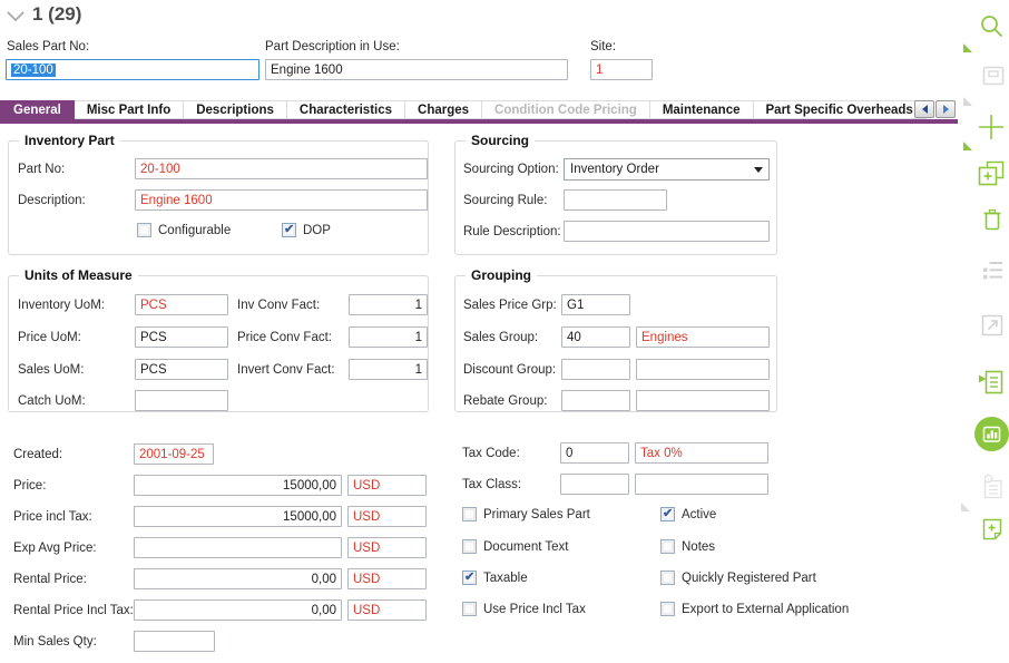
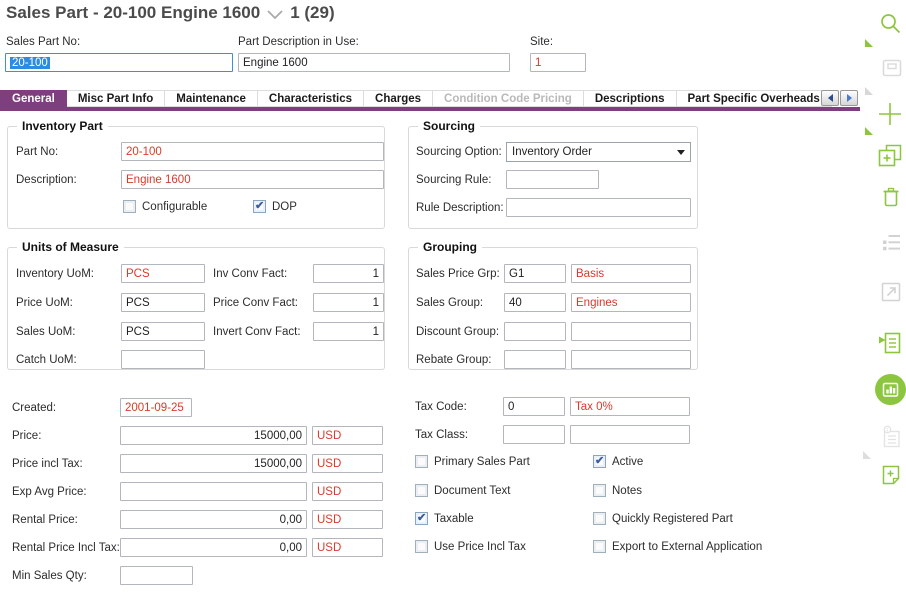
+ Sales Part - 20-100 Engine 1600
  1 (29)
  Sales Part No:
  20-100
  Part Description in Use:
  Engine 1600
  Site:
  1
  General
  Misc Part Info
- Descriptions
+ Maintenance
  Characteristics
  Charges
  Condition Code Pricing
- Maintenance
+ Descriptions
  Part Specific Overheads
  Inventory Part
  Part No:
  20-100
  Description:
  Engine 1600
  Configurable
  DOP
  Sourcing
  Sourcing Option:
  Inventory Order
  Sourcing Rule:
  Rule Description:
  Units of Measure
  Inventory UoM:
  PCS
  Inv Conv Fact:
  1
  Price UoM:
  PCS
  Price Conv Fact:
  1
  Sales UoM:
  PCS
  Invert Conv Fact:
  1
  Catch UoM:
  Grouping
  Sales Price Grp:
  G1
+ Basis
  Sales Group:
  40
  Engines
  Discount Group:
  Rebate Group:
  Created:
  2001-09-25
  Price:
  15000,00
  USD
  Price incl Tax:
  15000,00
  USD
  Exp Avg Price:
  USD
  Rental Price:
  0,00
  USD
  Rental Price Incl Tax:
  0,00
  USD
  Min Sales Qty:
  Tax Code:
  0
  Tax 0%
  Tax Class:
  Primary Sales Part
  Active
  Document Text
  Notes
  Taxable
  Quickly Registered Part
  Use Price Incl Tax
  Export to External Application
